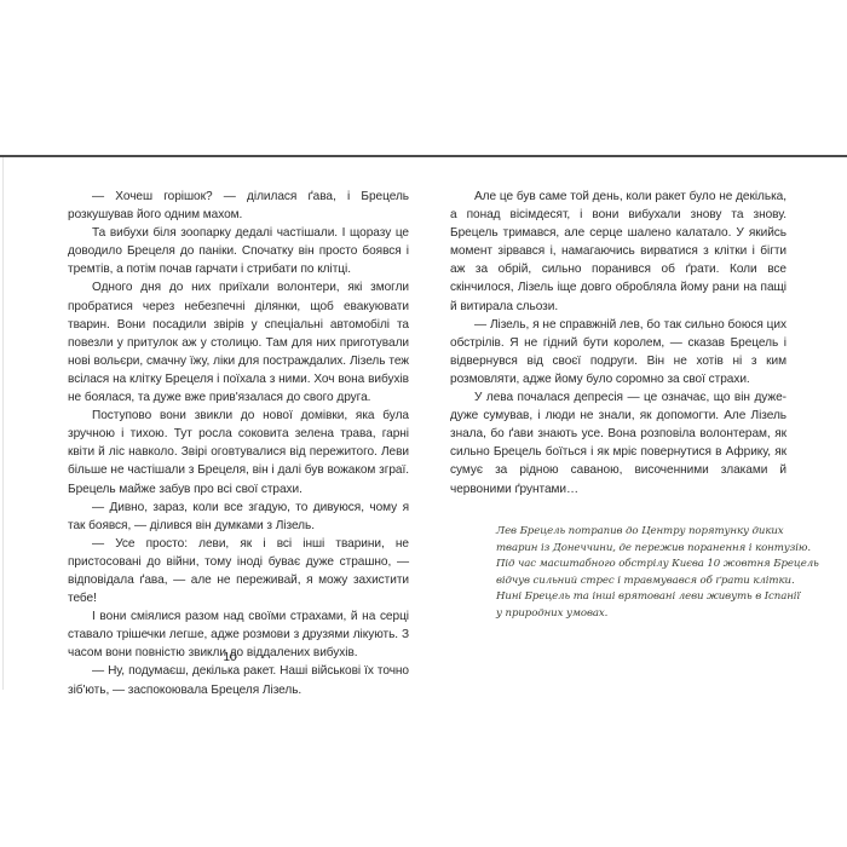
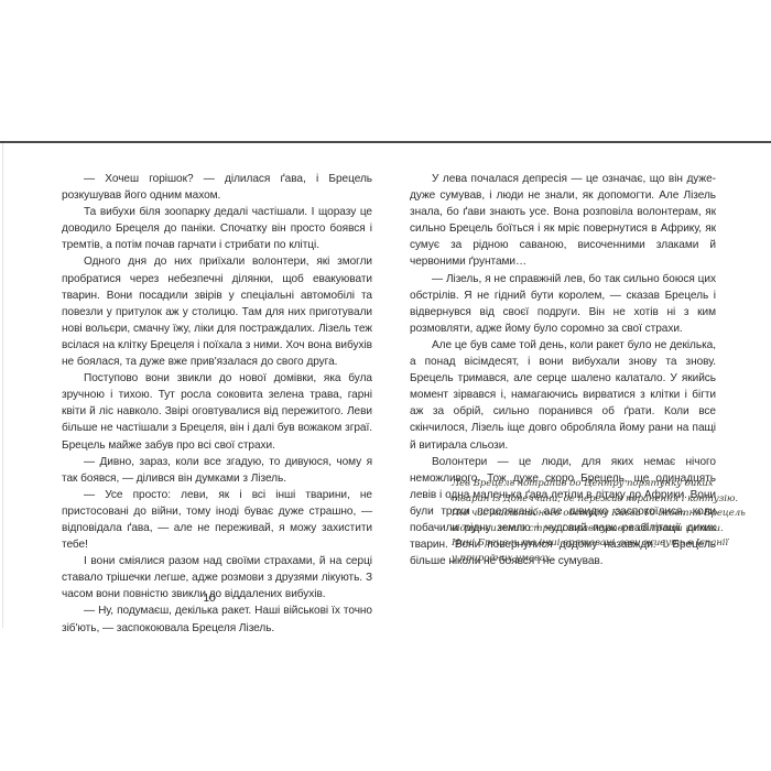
  — Хочеш горішок? — ділилася ґава, і Брецель розкушував його одним махом.
  Та вибухи біля зоопарку дедалі частішали. І щоразу це доводило Брецеля до паніки. Спочатку він просто боявся і тремтів, а потім почав гарчати і стрибати по клітці.
  Одного дня до них приїхали волонтери, які змогли пробратися через небезпечні ділянки, щоб евакуювати тварин. Вони посадили звірів у спеціальні автомобілі та повезли у притулок аж у столицю. Там для них приготували нові вольєри, смачну їжу, ліки для постраждалих. Лізель теж всілася на клітку Брецеля і поїхала з ними. Хоч вона вибухів не боялася, та дуже вже прив'язалася до свого друга.
  Поступово вони звикли до нової домівки, яка була зручною і тихою. Тут росла соковита зелена трава, гарні квіти й ліс навколо. Звірі оговтувалися від пережитого. Леви більше не частішали з Брецеля, він і далі був вожаком зграї. Брецель майже забув про всі свої страхи.
  — Дивно, зараз, коли все згадую, то дивуюся, чому я так боявся, — ділився він думками з Лізель.
  — Усе просто: леви, як і всі інші тварини, не пристосовані до війни, тому іноді буває дуже страшно, — відповідала ґава, — але не переживай, я можу захистити тебе!
  І вони сміялися разом над своїми страхами, й на серці ставало трішечки легше, адже розмови з друзями лікують. З часом вони повністю звикли до віддалених вибухів.
  — Ну, подумаєш, декілька ракет. Наші військові їх точно зіб'ють, — заспокоювала Брецеля Лізель.
  10
- Але це був саме той день, коли ракет було не декілька, а понад вісімдесят, і вони вибухали знову та знову. Брецель тримався, але серце шалено калатало. У якийсь момент зірвався і, намагаючись вирватися з клітки і бігти аж за обрій, сильно поранився об ґрати. Коли все скінчилося, Лізель іще довго обробляла йому рани на пащі й витирала сльози.
+ У лева почалася депресія — це означає, що він дуже-дуже сумував, і люди не знали, як допомогти. Але Лізель знала, бо ґави знають усе. Вона розповіла волонтерам, як сильно Брецель боїться і як мріє повернутися в Африку, як сумує за рідною саваною, височенними злаками й червоними ґрунтами…
  — Лізель, я не справжній лев, бо так сильно боюся цих обстрілів. Я не гідний бути королем, — сказав Брецель і відвернувся від своєї подруги. Він не хотів ні з ким розмовляти, адже йому було соромно за свої страхи.
- У лева почалася депресія — це означає, що він дуже-дуже сумував, і люди не знали, як допомогти. Але Лізель знала, бо ґави знають усе. Вона розповіла волонтерам, як сильно Брецель боїться і як мріє повернутися в Африку, як сумує за рідною саваною, височенними злаками й червоними ґрунтами…
+ Але це був саме той день, коли ракет було не декілька, а понад вісімдесят, і вони вибухали знову та знову. Брецель тримався, але серце шалено калатало. У якийсь момент зірвався і, намагаючись вирватися з клітки і бігти аж за обрій, сильно поранився об ґрати. Коли все скінчилося, Лізель іще довго обробляла йому рани на пащі й витирала сльози.
+ Волонтери — це люди, для яких немає нічого неможливого. Тож дуже скоро Брецель, ще одинадцять левів і одна маленька ґава летіли в літаку до Африки. Вони були трохи перелякані, але швидко заспокоїлися, коли побачили рідну землю і чудовий парк реабілітації диких тварин. Вони повернулися додому назавжди. І Брецель більше ніколи не боявся і не сумував.
  Лев Брецель потрапив до Центру порятунку диких
  тварин із Донеччини, де пережив поранення і контузію.
  Під час масштабного обстрілу Києва 10 жовтня Брецель
  відчув сильний стрес і травмувався об ґрати клітки.
  Нині Брецель та інші врятовані леви живуть в Іспанії
  у природних умовах.
